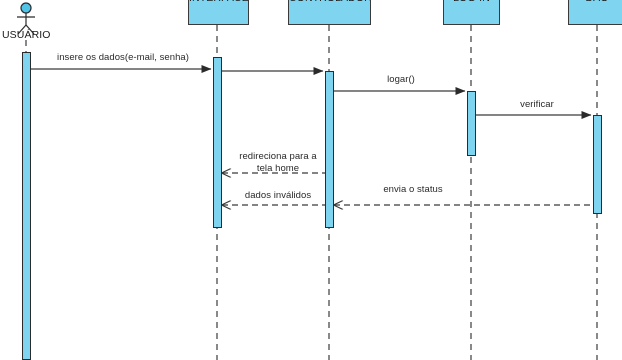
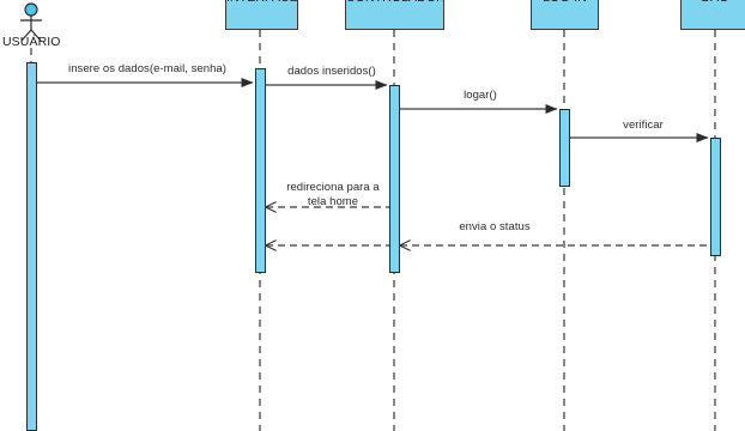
  USUÁRIO
  insere os dados(e-mail, senha)
+ dados inseridos()
  logar()
  verificar
  redireciona para a
  tela home
  envia o status
- dados inválidos
